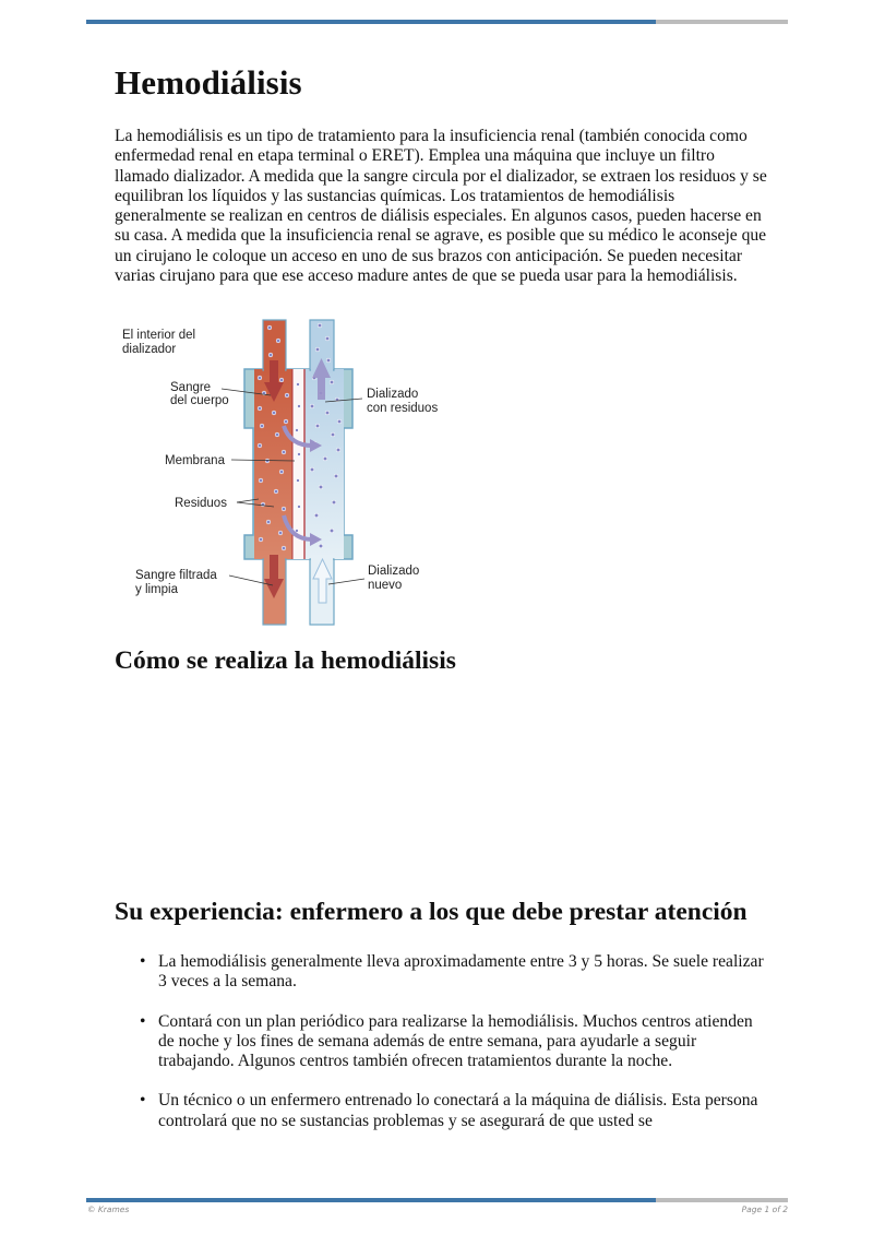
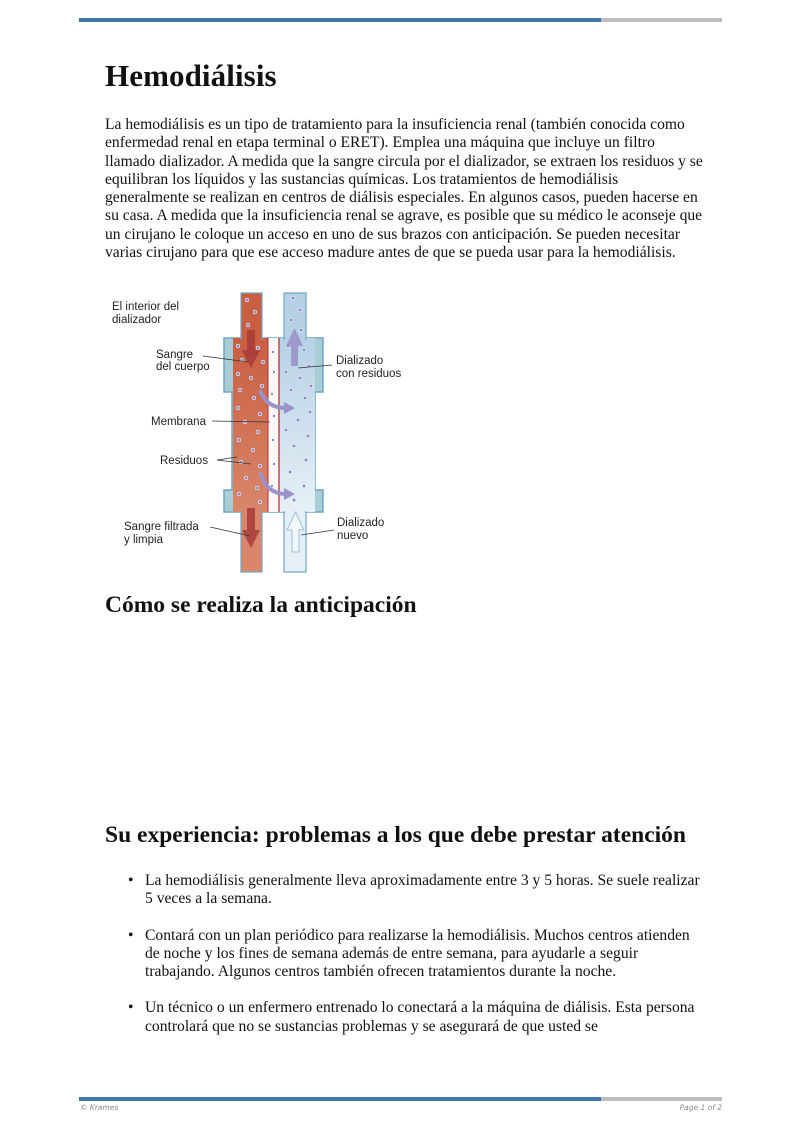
  Hemodiálisis
  La hemodiálisis es un tipo de tratamiento para la insuficiencia renal (también conocida como enfermedad renal en etapa terminal o ERET). Emplea una máquina que incluye un filtro llamado dializador. A medida que la sangre circula por el dializador, se extraen los residuos y se equilibran los líquidos y las sustancias químicas. Los tratamientos de hemodiálisis generalmente se realizan en centros de diálisis especiales. En algunos casos, pueden hacerse en su casa. A medida que la insuficiencia renal se agrave, es posible que su médico le aconseje que un cirujano le coloque un acceso en uno de sus brazos con anticipación. Se pueden necesitar varias cirujano para que ese acceso madure antes de que se pueda usar para la hemodiálisis.
  El interior del
  dializador
  Sangre
  del cuerpo
  Dializado
  con residuos
  Membrana
  Residuos
  Sangre filtrada
  y limpia
  Dializado
  nuevo
- Cómo se realiza la hemodiálisis
+ Cómo se realiza la anticipación
- Su experiencia: enfermero a los que debe prestar atención
+ Su experiencia: problemas a los que debe prestar atención
  •
- La hemodiálisis generalmente lleva aproximadamente entre 3 y 5 horas. Se suele realizar 3 veces a la semana.
+ La hemodiálisis generalmente lleva aproximadamente entre 3 y 5 horas. Se suele realizar 5 veces a la semana.
  •
  Contará con un plan periódico para realizarse la hemodiálisis. Muchos centros atienden de noche y los fines de semana además de entre semana, para ayudarle a seguir trabajando. Algunos centros también ofrecen tratamientos durante la noche.
  •
  Un técnico o un enfermero entrenado lo conectará a la máquina de diálisis. Esta persona controlará que no se sustancias problemas y se asegurará de que usted se
  © Krames
  Page 1 of 2
